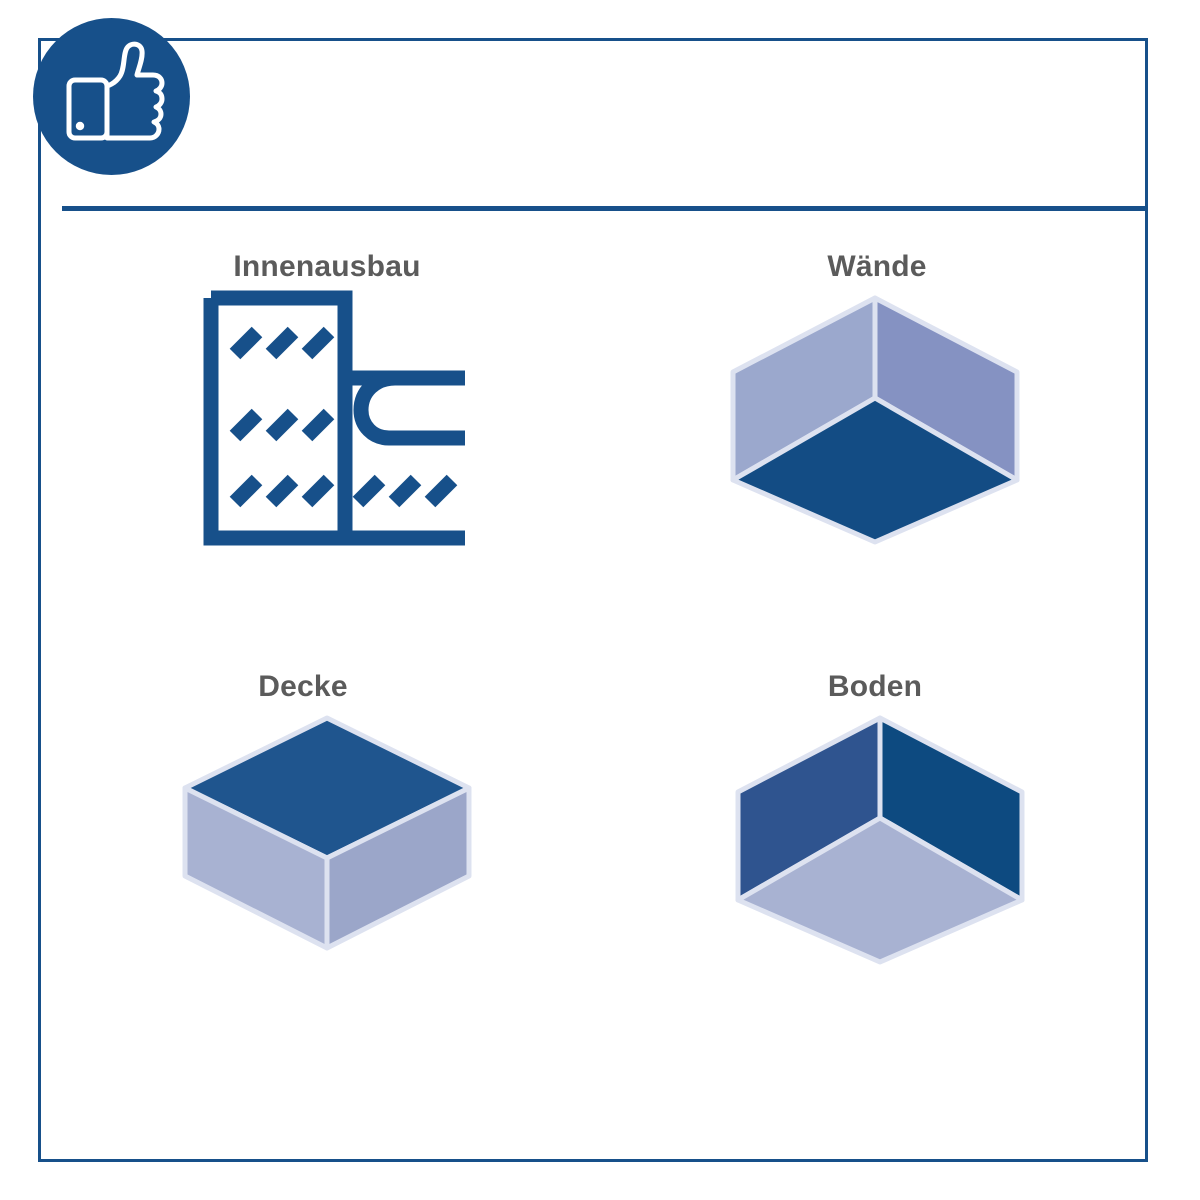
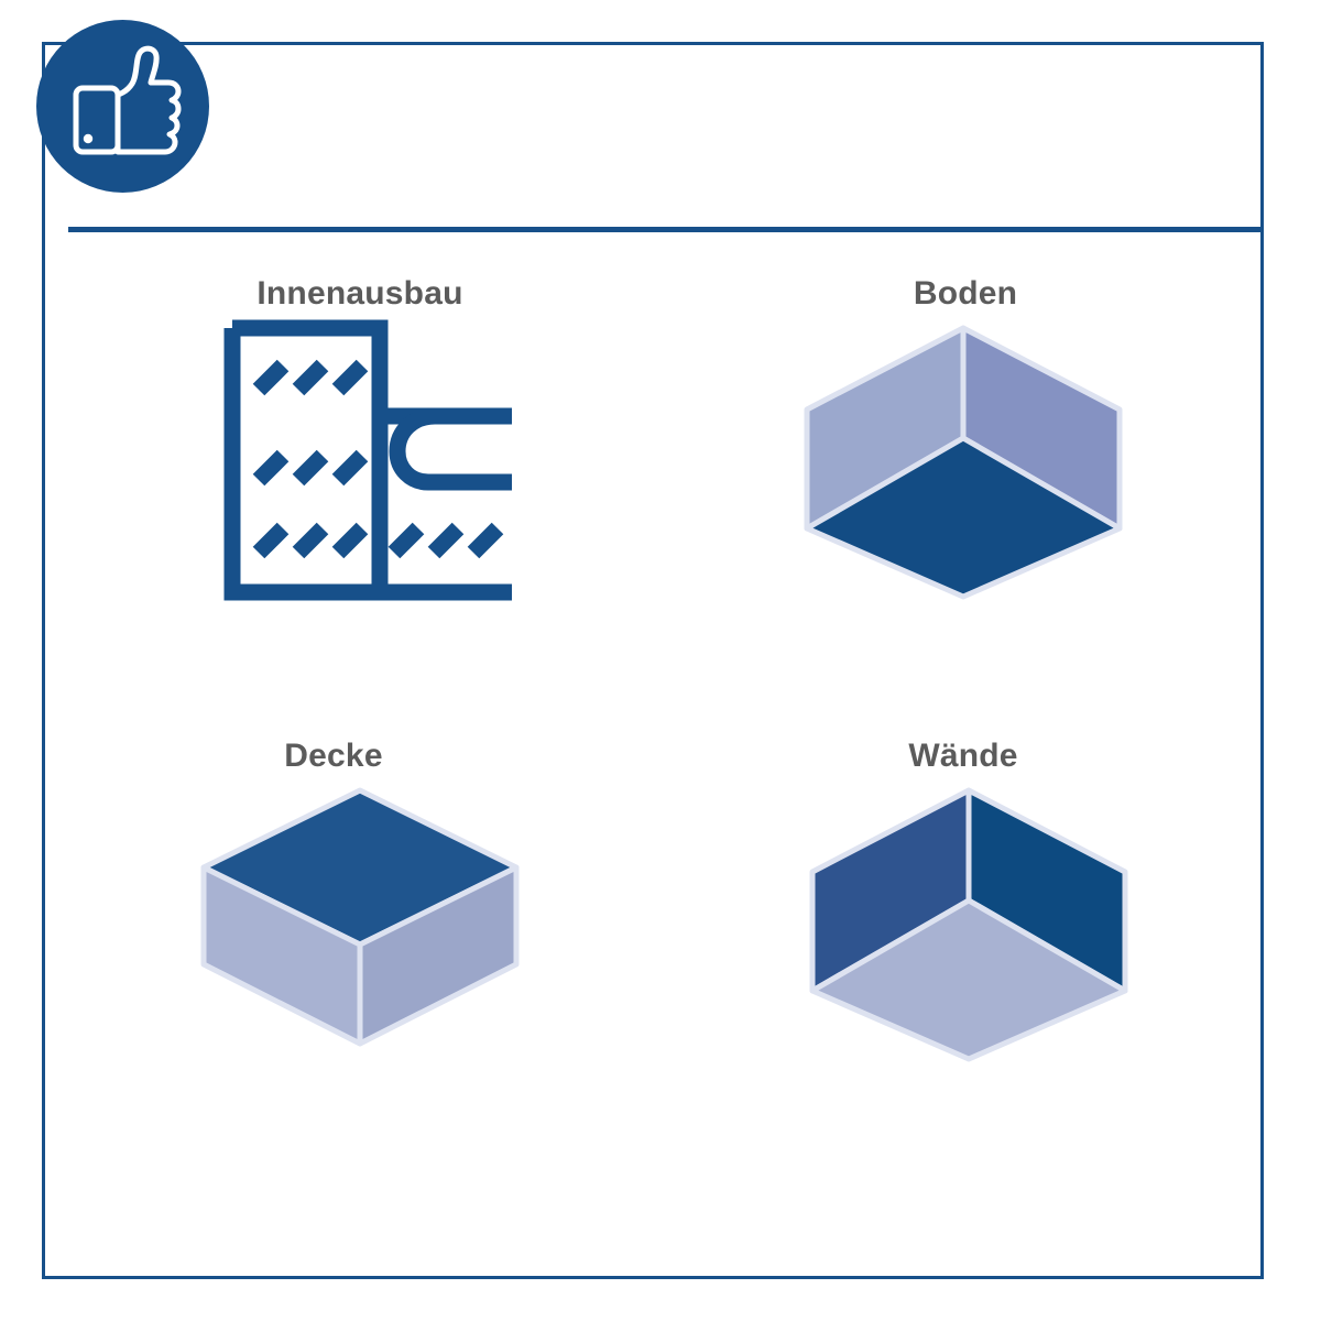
  Innenausbau
- Wände
+ Boden
  Decke
- Boden
+ Wände
